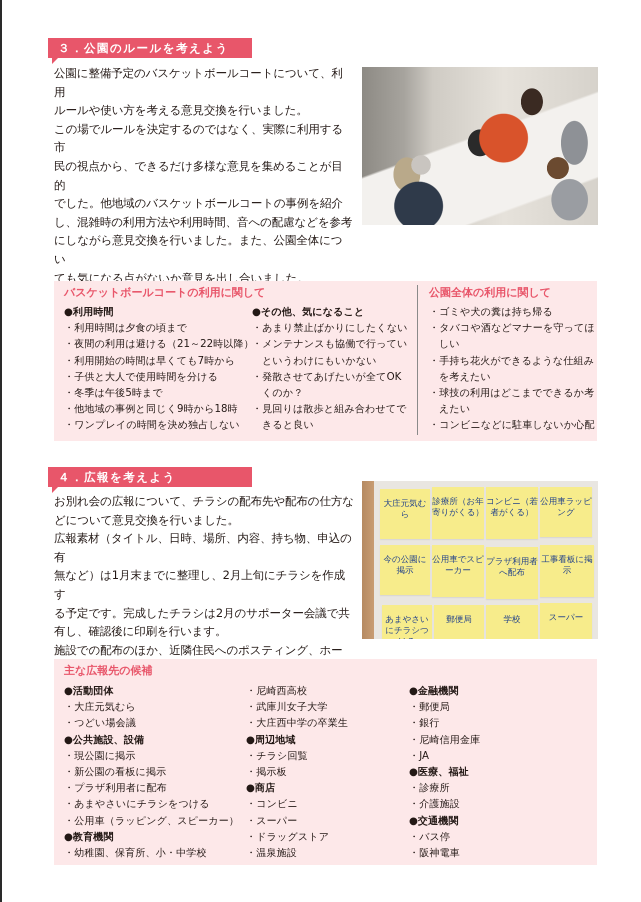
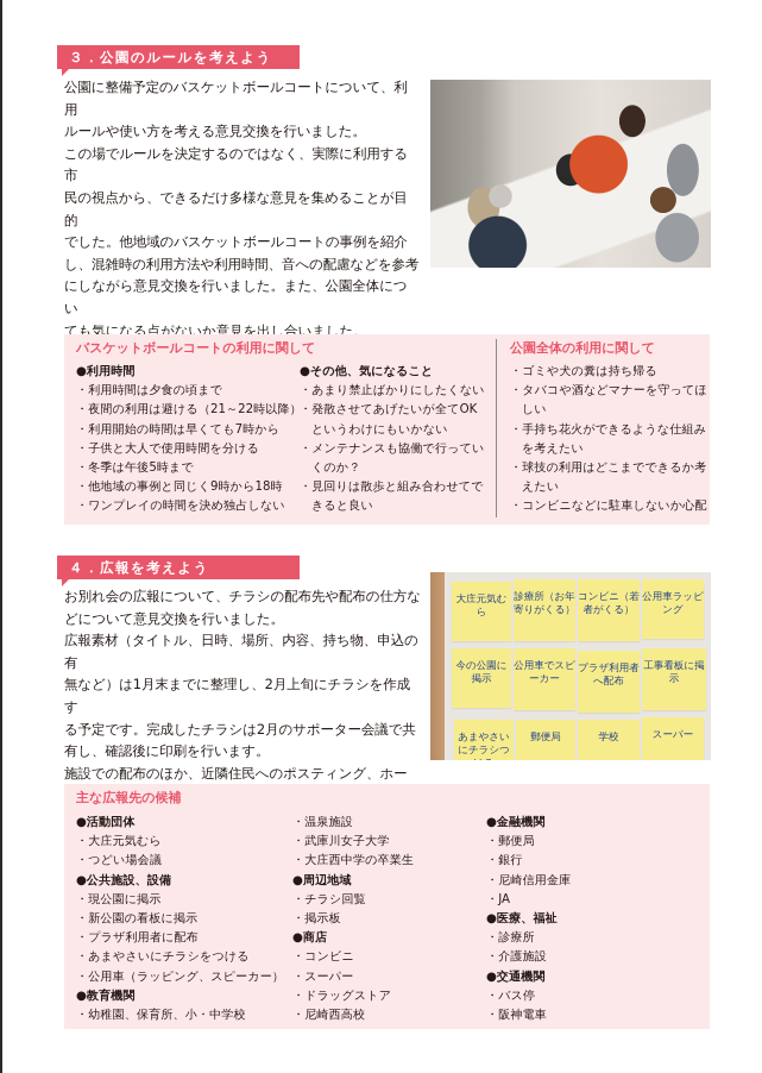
  ３．公園のルールを考えよう
  公園に整備予定のバスケットボールコートについて、利用
  ルールや使い方を考える意見交換を行いました。
  この場でルールを決定するのではなく、実際に利用する市
  民の視点から、できるだけ多様な意見を集めることが目的
  でした。他地域のバスケットボールコートの事例を紹介
  し、混雑時の利用方法や利用時間、音への配慮などを参考
  にしながら意見交換を行いました。また、公園全体につい
  ても気になる点がないか意見を出し合いました。
  バスケットボールコートの利用に関して
  公園全体の利用に関して
  ●利用時間
  ・利用時間は夕食の頃まで
  ・夜間の利用は避ける（21～22時以降）
  ・利用開始の時間は早くても7時から
  ・子供と大人で使用時間を分ける
  ・冬季は午後5時まで
  ・他地域の事例と同じく9時から18時
  ・ワンプレイの時間を決め独占しない
  ●その他、気になること
  ・あまり禁止ばかりにしたくない
- ・メンテナンスも協働で行ってい
+ ・発散させてあげたいが全てOK
  というわけにもいかない
- ・発散させてあげたいが全てOK
+ ・メンテナンスも協働で行ってい
  くのか？
  ・見回りは散歩と組み合わせてで
  きると良い
  ・ゴミや犬の糞は持ち帰る
  ・タバコや酒などマナーを守ってほ
  しい
  ・手持ち花火ができるような仕組み
  を考えたい
  ・球技の利用はどこまでできるか考
  えたい
  ・コンビニなどに駐車しないか心配
  ４．広報を考えよう
  お別れ会の広報について、チラシの配布先や配布の仕方な
  どについて意見交換を行いました。
  広報素材（タイトル、日時、場所、内容、持ち物、申込の有
  無など）は1月末までに整理し、2月上旬にチラシを作成す
  る予定です。完成したチラシは2月のサポーター会議で共
  有し、確認後に印刷を行います。
  施設での配布のほか、近隣住民へのポスティング、ホー
  大庄元気むら
  診療所（お年寄りがくる）
  コンビニ（若者がくる）
  公用車ラッピング
  今の公園に掲示
  公用車でスピーカー
  プラザ利用者へ配布
  工事看板に掲示
  あまやさいにチラシつ
  郵便局
  学校
  スーパー
  主な広報先の候補
  ●活動団体
  ・大庄元気むら
  ・つどい場会議
  ●公共施設、設備
  ・現公園に掲示
  ・新公園の看板に掲示
  ・プラザ利用者に配布
  ・あまやさいにチラシをつける
  ・公用車（ラッピング、スピーカー）
  ●教育機関
  ・幼稚園、保育所、小・中学校
- ・尼崎西高校
+ ・温泉施設
  ・武庫川女子大学
  ・大庄西中学の卒業生
  ●周辺地域
  ・チラシ回覧
  ・掲示板
  ●商店
  ・コンビニ
  ・スーパー
  ・ドラッグストア
- ・温泉施設
+ ・尼崎西高校
  ●金融機関
  ・郵便局
  ・銀行
  ・尼崎信用金庫
  ・JA
  ●医療、福祉
  ・診療所
  ・介護施設
  ●交通機関
  ・バス停
  ・阪神電車
